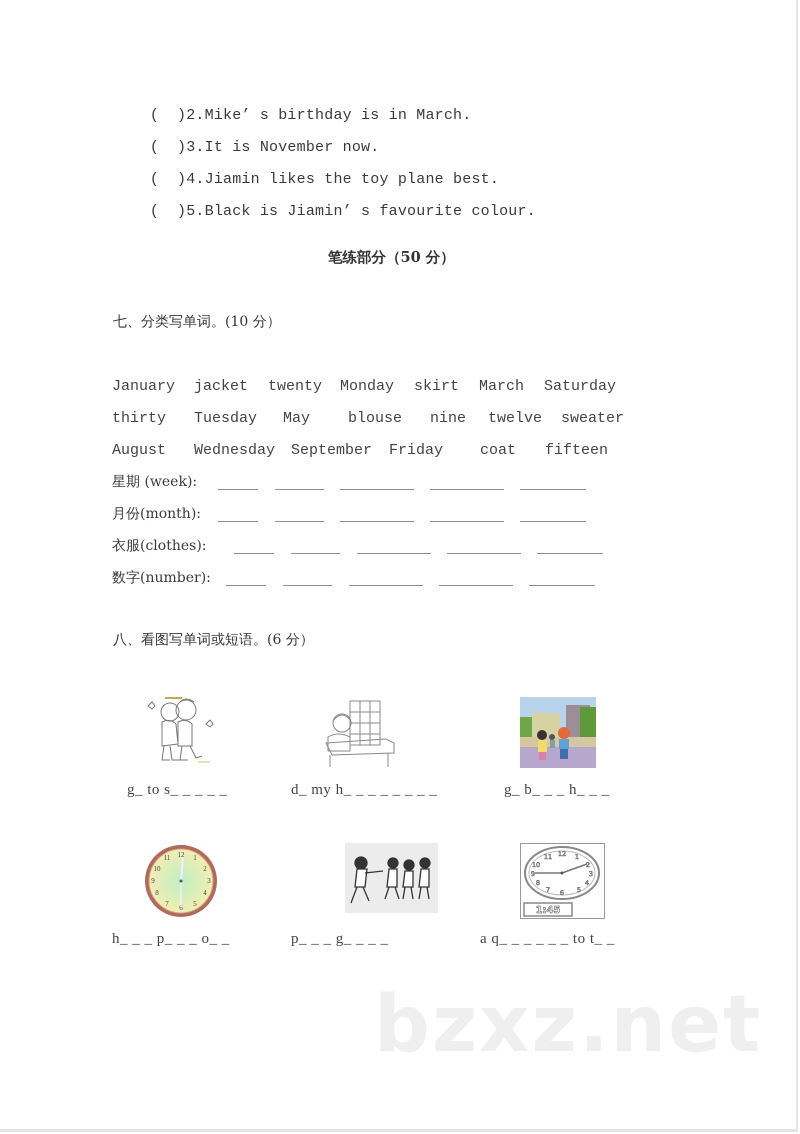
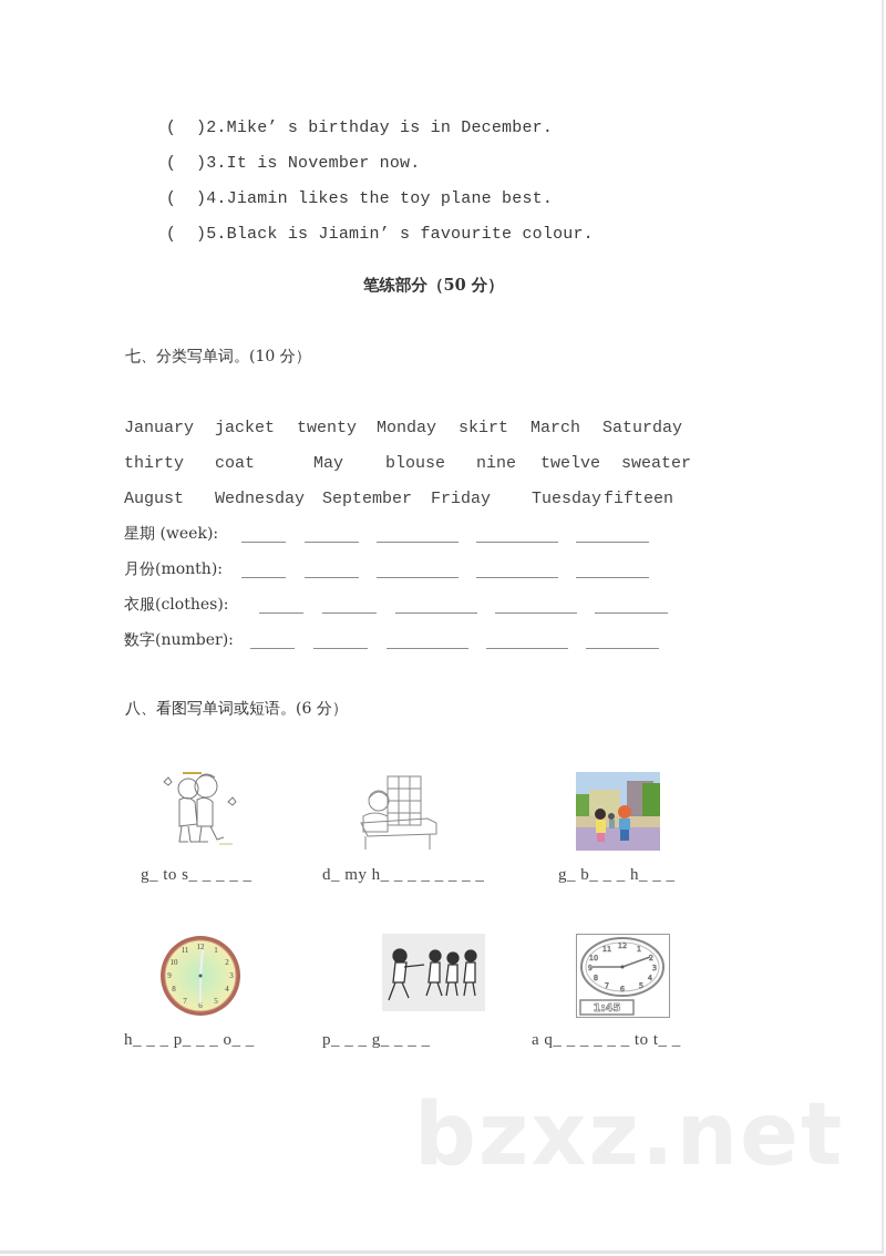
- ( )2.Mike’ s birthday is in March.
+ ( )2.Mike’ s birthday is in December.
  ( )3.It is November now.
  ( )4.Jiamin likes the toy plane best.
  ( )5.Black is Jiamin’ s favourite colour.
  笔练部分（50 分）
  七、分类写单词。(10 分）
  January
  jacket
  twenty
  Monday
  skirt
  March
  Saturday
  thirty
- Tuesday
+ coat
  May
  blouse
  nine
  twelve
  sweater
  August
  Wednesday
  September
  Friday
- coat
+ Tuesday
  fifteen
  星期 (week):
  月份(month):
  衣服(clothes):
  数字(number):
  八、看图写单词或短语。(6 分）
  g_ to s_ _ _ _ _
  d_ my h_ _ _ _ _ _ _ _
  g_ b_ _ _ h_ _ _
  12
  1
  2
  3
  4
  5
  6
  7
  8
  9
  10
  11
  h_ _ _ p_ _ _ o_ _
  p_ _ _ g_ _ _ _
  12
  1
  2
  3
  4
  5
  6
  7
  8
  9
  10
  11
  1:45
  a q_ _ _ _ _ _ to t_ _
